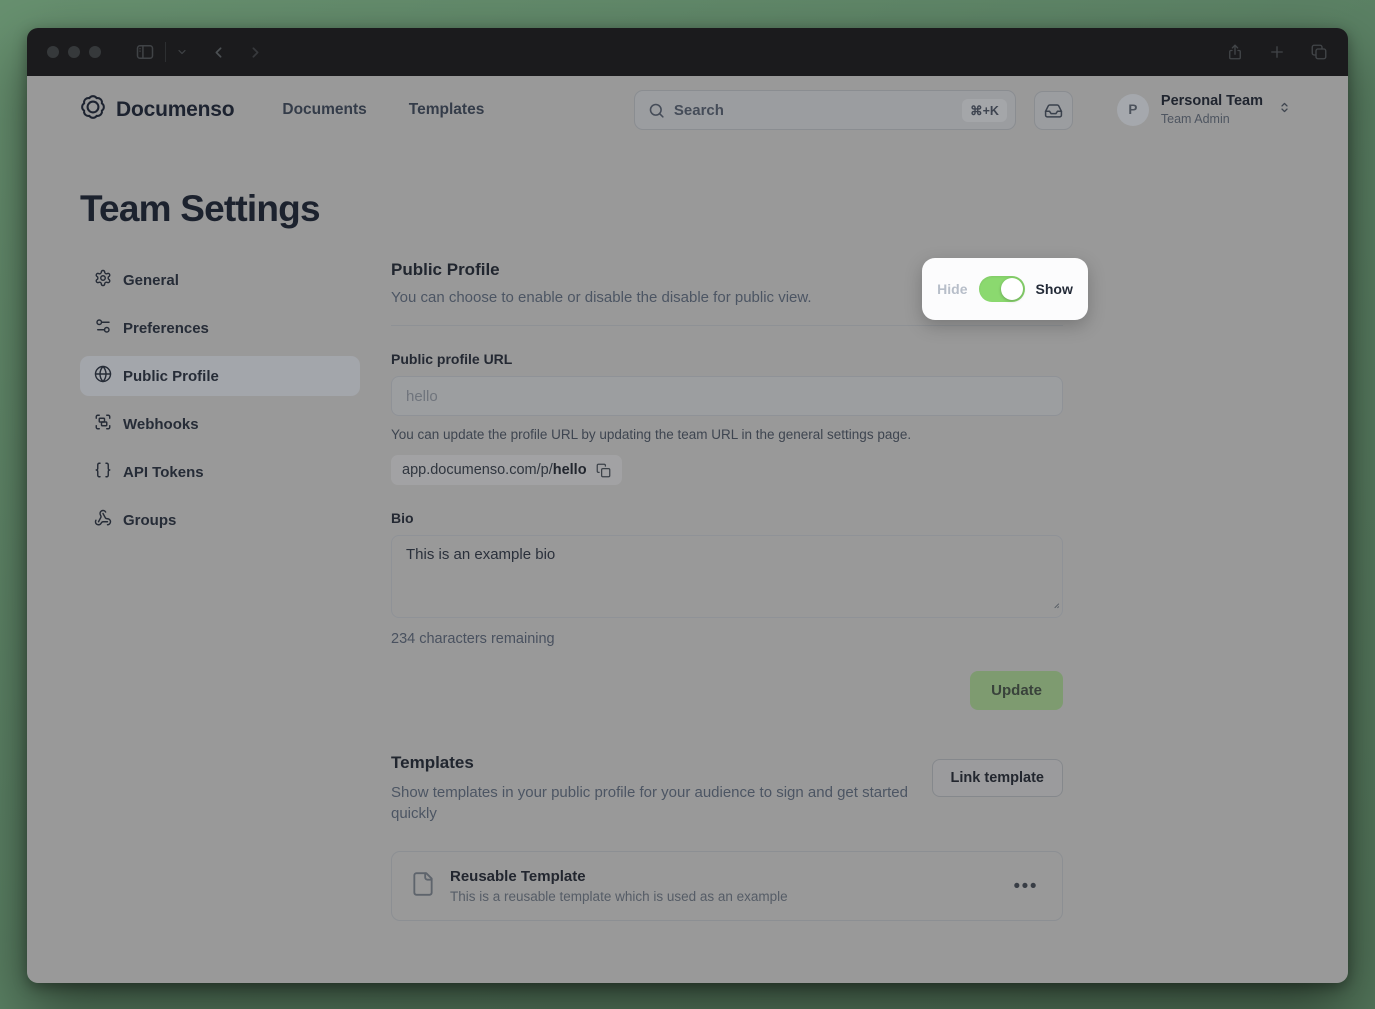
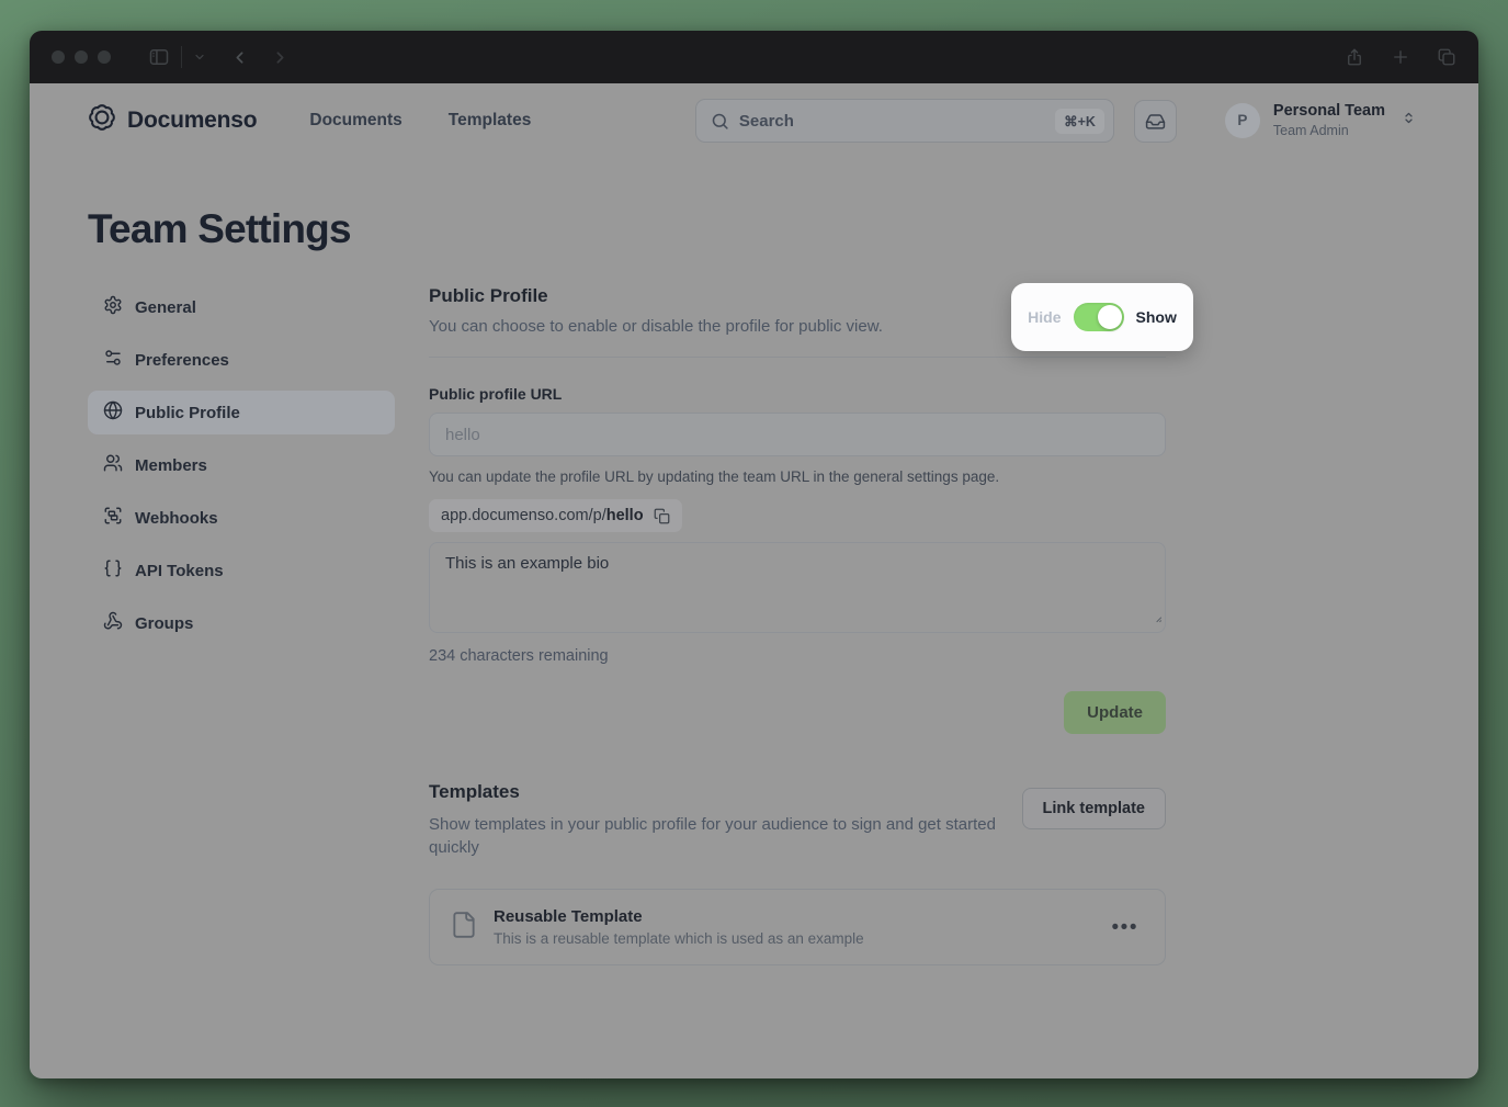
  Documenso
  Documents
  Templates
  Search
  ⌘+K
  P
  Personal Team
  Team Admin
  Team Settings
  General
  Preferences
  Public Profile
+ Members
  Webhooks
  API Tokens
  Groups
  Public Profile
- You can choose to enable or disable the disable for public view.
+ You can choose to enable or disable the profile for public view.
  Public profile URL
  hello
  You can update the profile URL by updating the team URL in the general settings page.
  app.documenso.com/p/hello
- Bio
  This is an example bio
  234 characters remaining
  Update
  Templates
  Show templates in your public profile for your audience to sign and get started quickly
  Link template
  Reusable Template
  This is a reusable template which is used as an example
  •••
  Hide
  Show
